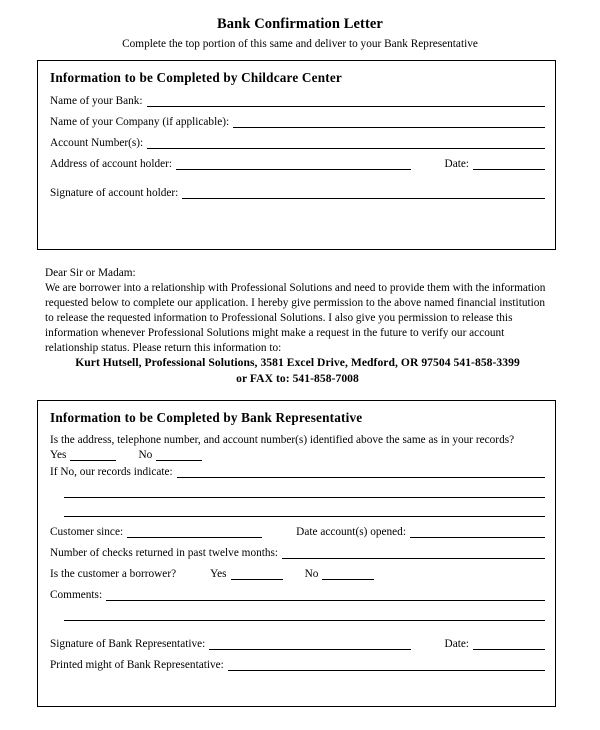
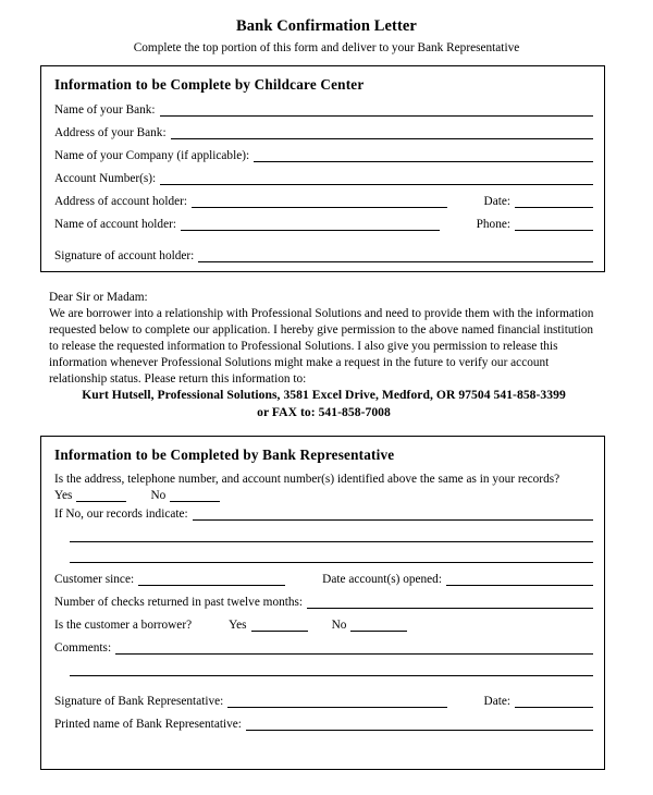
  Bank Confirmation Letter
- Complete the top portion of this same and deliver to your Bank Representative
+ Complete the top portion of this form and deliver to your Bank Representative
- Information to be Completed by Childcare Center
+ Information to be Complete by Childcare Center
  Name of your Bank:
+ Address of your Bank:
  Name of your Company (if applicable):
  Account Number(s):
  Address of account holder:
  Date:
+ Name of account holder:
+ Phone:
  Signature of account holder:
  Dear Sir or Madam:
  We are borrower into a relationship with Professional Solutions and need to provide them with the information requested below to complete our application. I hereby give permission to the above named financial institution to release the requested information to Professional Solutions. I also give you permission to release this information whenever Professional Solutions might make a request in the future to verify our account relationship status. Please return this information to:
  Kurt Hutsell, Professional Solutions, 3581 Excel Drive, Medford, OR 97504 541-858-3399
  or FAX to: 541-858-7008
  Information to be Completed by Bank Representative
  Is the address, telephone number, and account number(s) identified above the same as in your records?
  Yes
  No
  If No, our records indicate:
  Customer since:
  Date account(s) opened:
  Number of checks returned in past twelve months:
  Is the customer a borrower?
  Yes
  No
  Comments:
  Signature of Bank Representative:
  Date:
- Printed might of Bank Representative:
+ Printed name of Bank Representative:
